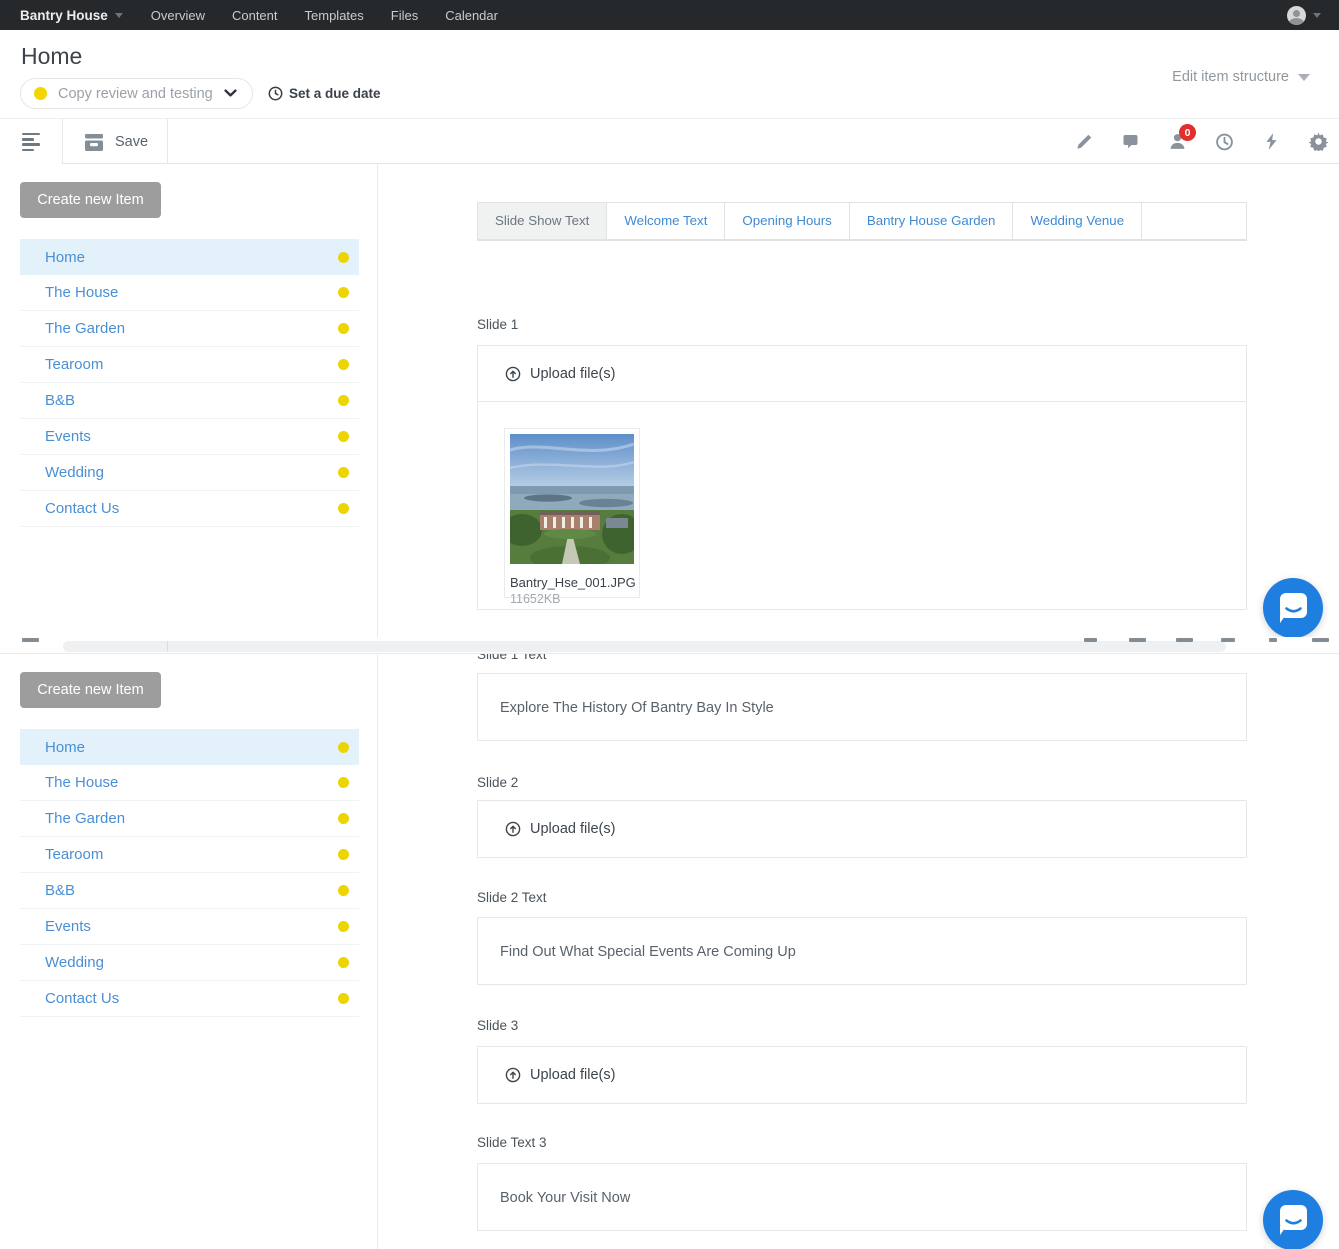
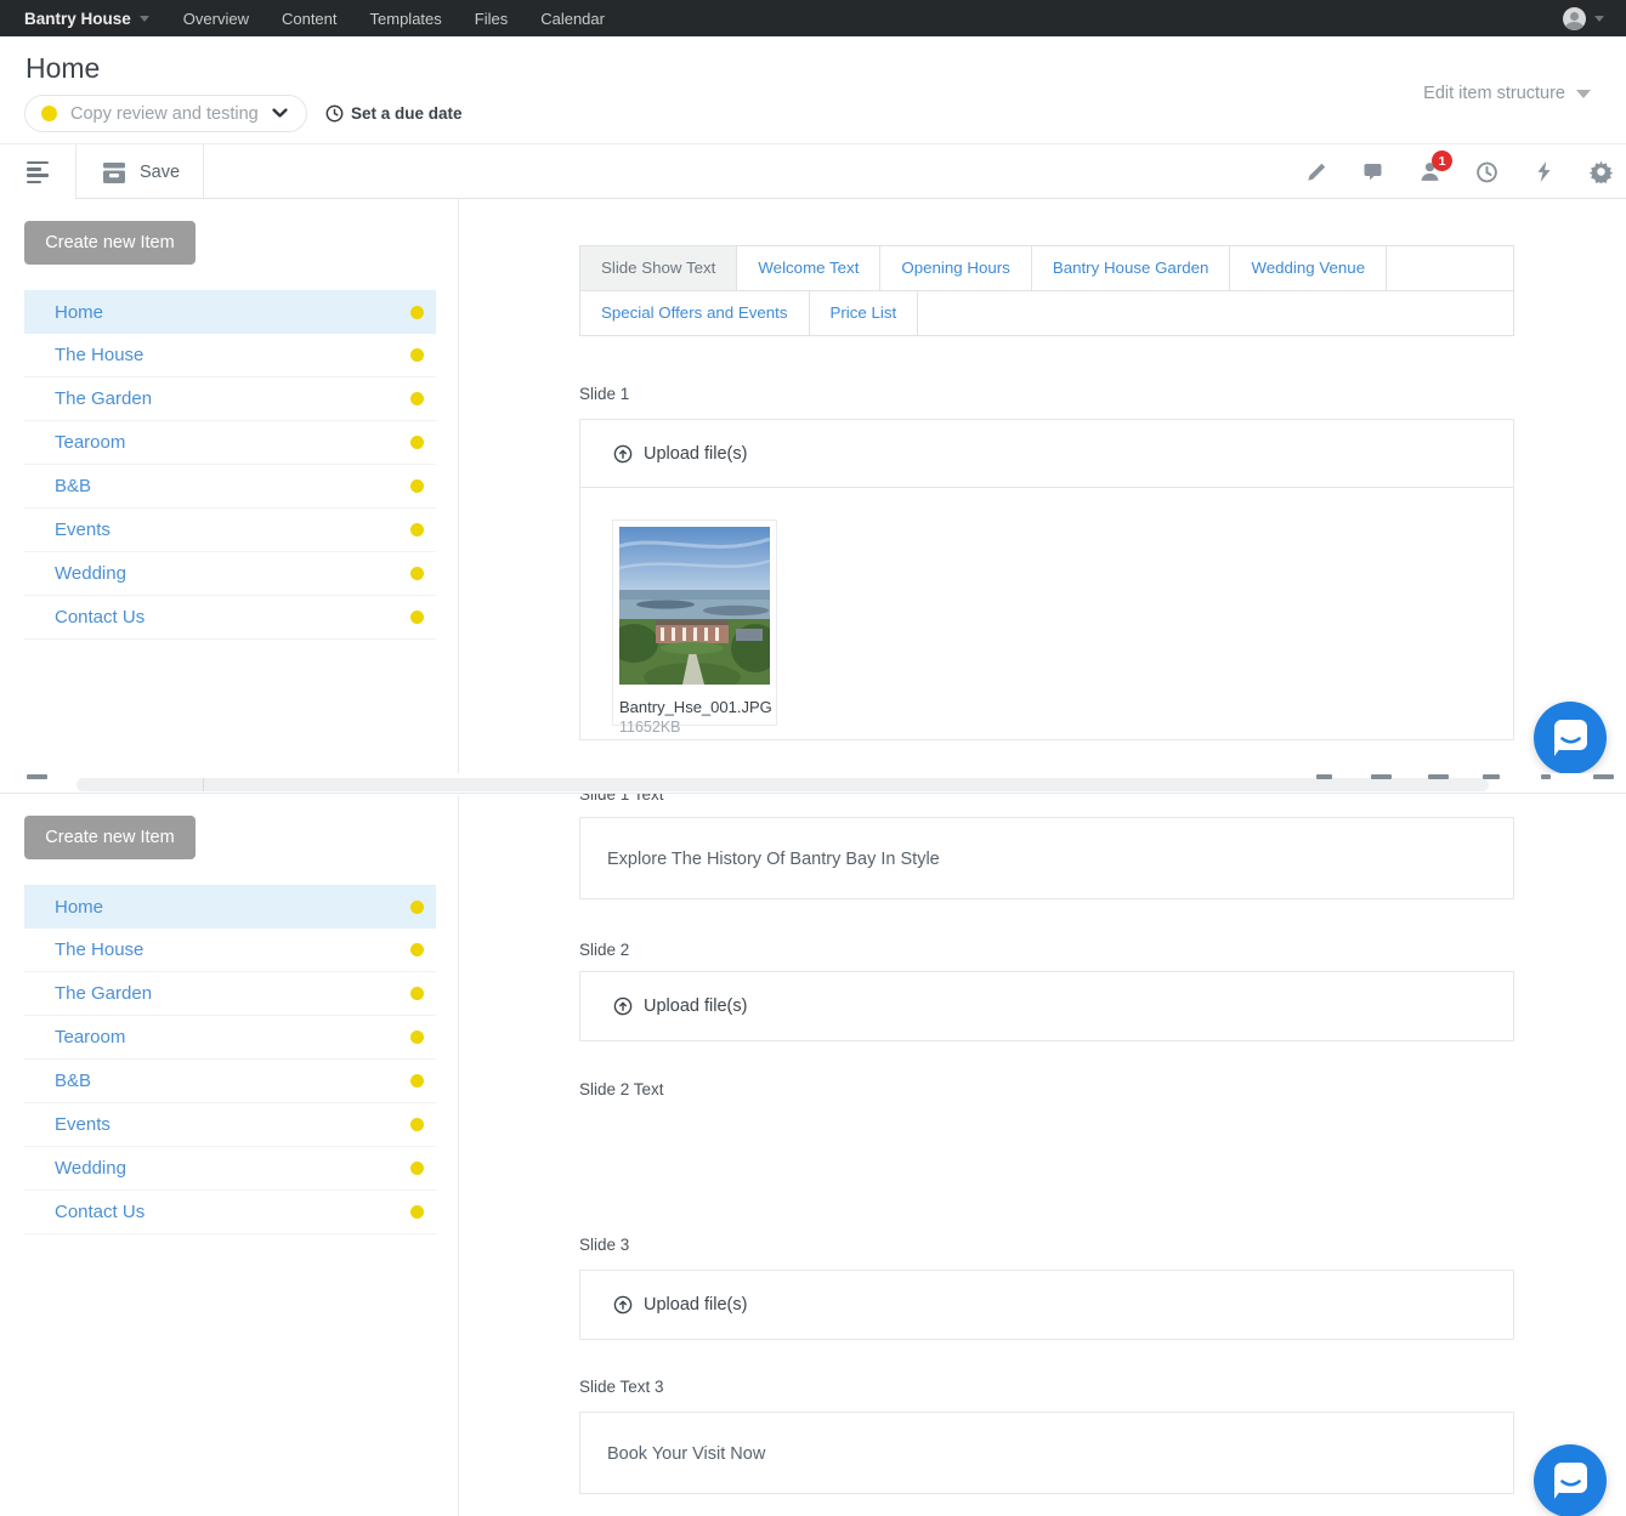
  Bantry House
  Overview
  Content
  Templates
  Files
  Calendar
  Home
  Copy review and testing
  Set a due date
  Edit item structure
  Save
- 0
+ 1
  Create new Item
  Home
  The House
  The Garden
  Tearoom
  B&B
  Events
  Wedding
  Contact Us
  Slide Show Text
  Welcome Text
  Opening Hours
  Bantry House Garden
  Wedding Venue
+ Special Offers and Events
+ Price List
  Slide 1
  Upload file(s)
  Bantry_Hse_001.JPG
  11652KB
  Create new Item
  Home
  The House
  The Garden
  Tearoom
  B&B
  Events
  Wedding
  Contact Us
  Slide 1 Text
  Explore The History Of Bantry Bay In Style
  Slide 2
  Upload file(s)
  Slide 2 Text
- Find Out What Special Events Are Coming Up
  Slide 3
  Upload file(s)
  Slide Text 3
  Book Your Visit Now
